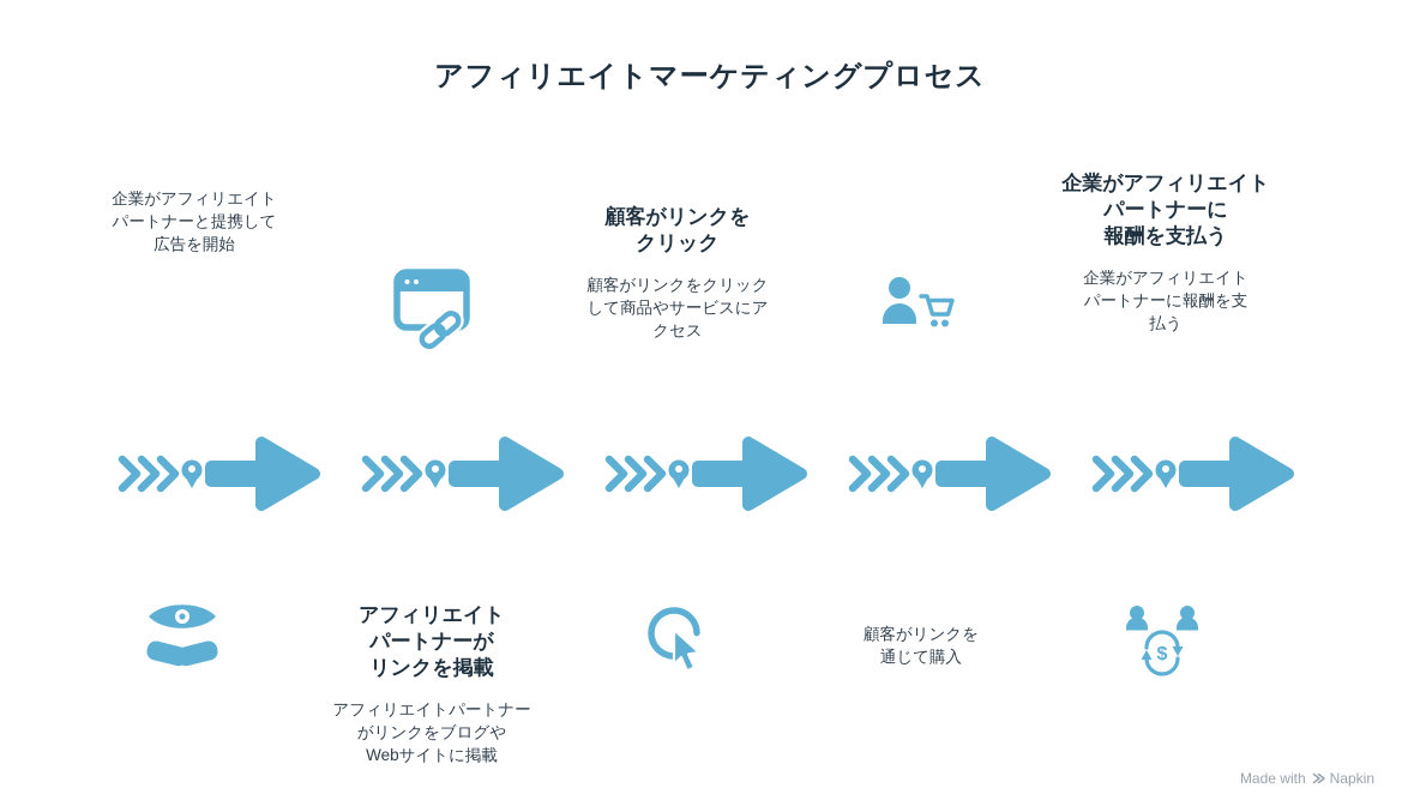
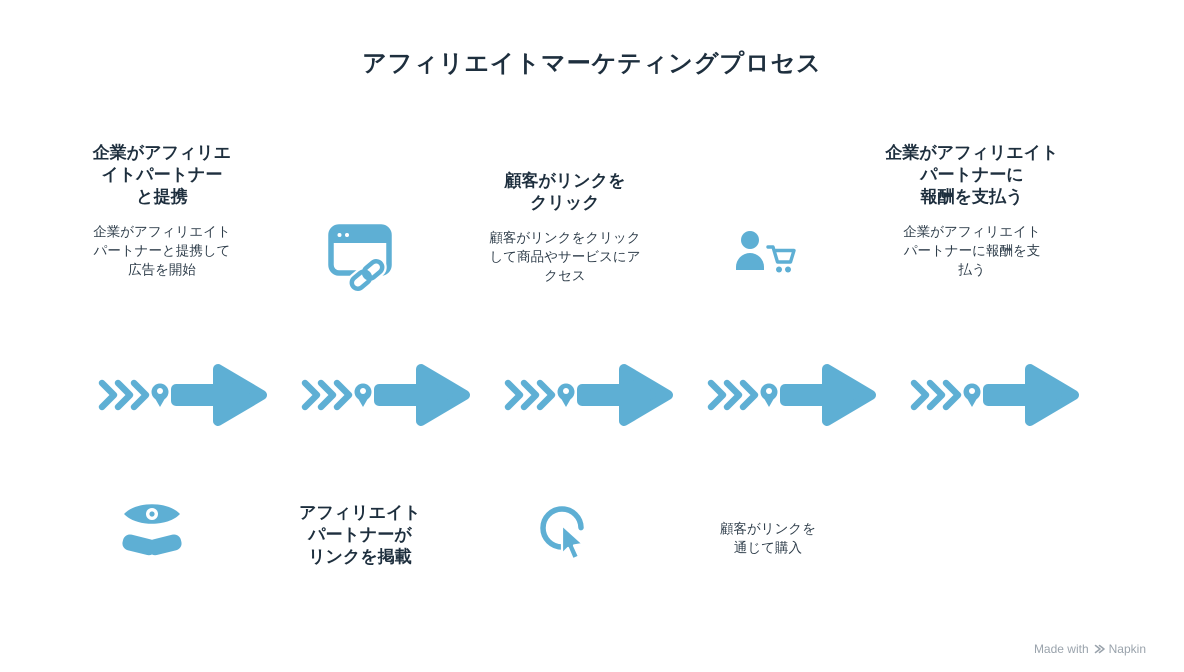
  アフィリエイトマーケティングプロセス
+ 企業がアフィリエ
+ イトパートナー
+ と提携
  企業がアフィリエイト
  パートナーと提携して
  広告を開始
  顧客がリンクを
  クリック
  顧客がリンクをクリック
  して商品やサービスにア
  クセス
  企業がアフィリエイト
  パートナーに
  報酬を支払う
  企業がアフィリエイト
  パートナーに報酬を支
  払う
- $
  アフィリエイト
  パートナーが
  リンクを掲載
- アフィリエイトパートナー
- がリンクをブログや
- Webサイトに掲載
  顧客がリンクを
  通じて購入
  Made with
  Napkin
